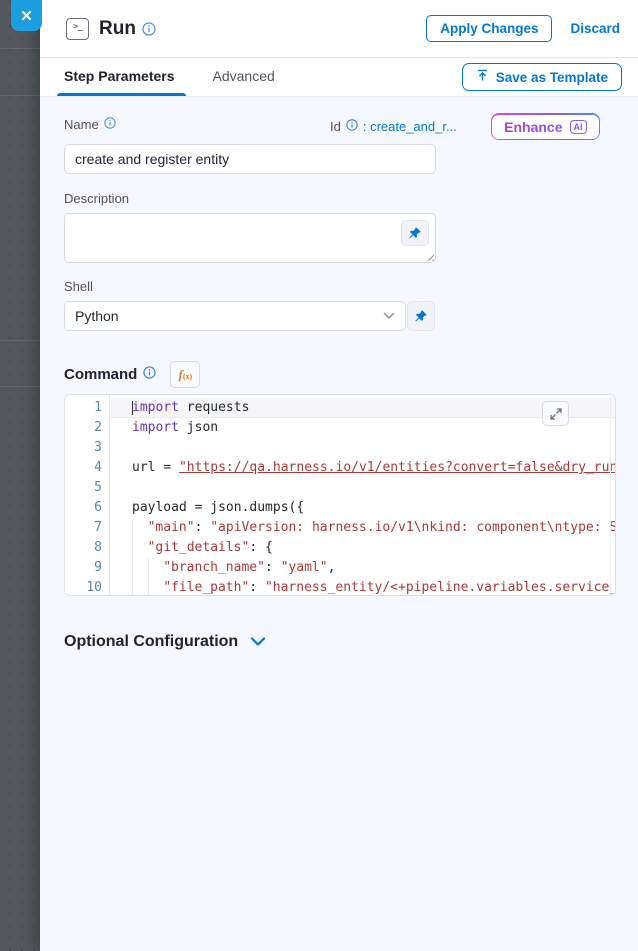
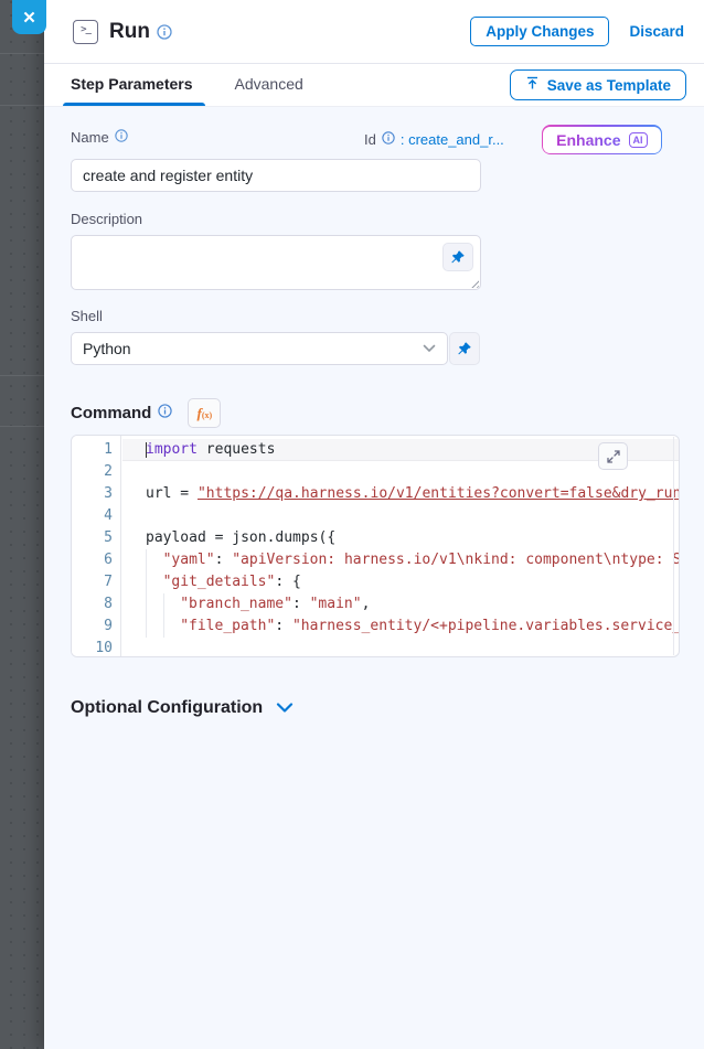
  ✕
  >_
  Run
  Apply Changes
  Discard
  Step Parameters
  Advanced
  Save as Template
  Name
  Id
  : create_and_r...
  Enhance
  AI
  create and register entity
  Description
  Shell
  Python
  Command
  f
  (x)
  1
  2
  3
  4
  5
  6
  7
  8
  9
  10
  import requests
- import json
  url = "https://qa.harness.io/v1/entities?convert=false&dry_run
  payload = json.dumps({
- "main": "apiVersion: harness.io/v1\nkind: component\ntype: S
+ "yaml": "apiVersion: harness.io/v1\nkind: component\ntype: S
  "git_details": {
- "branch_name": "yaml",
+ "branch_name": "main",
  "file_path": "harness_entity/<+pipeline.variables.service_
  Optional Configuration
